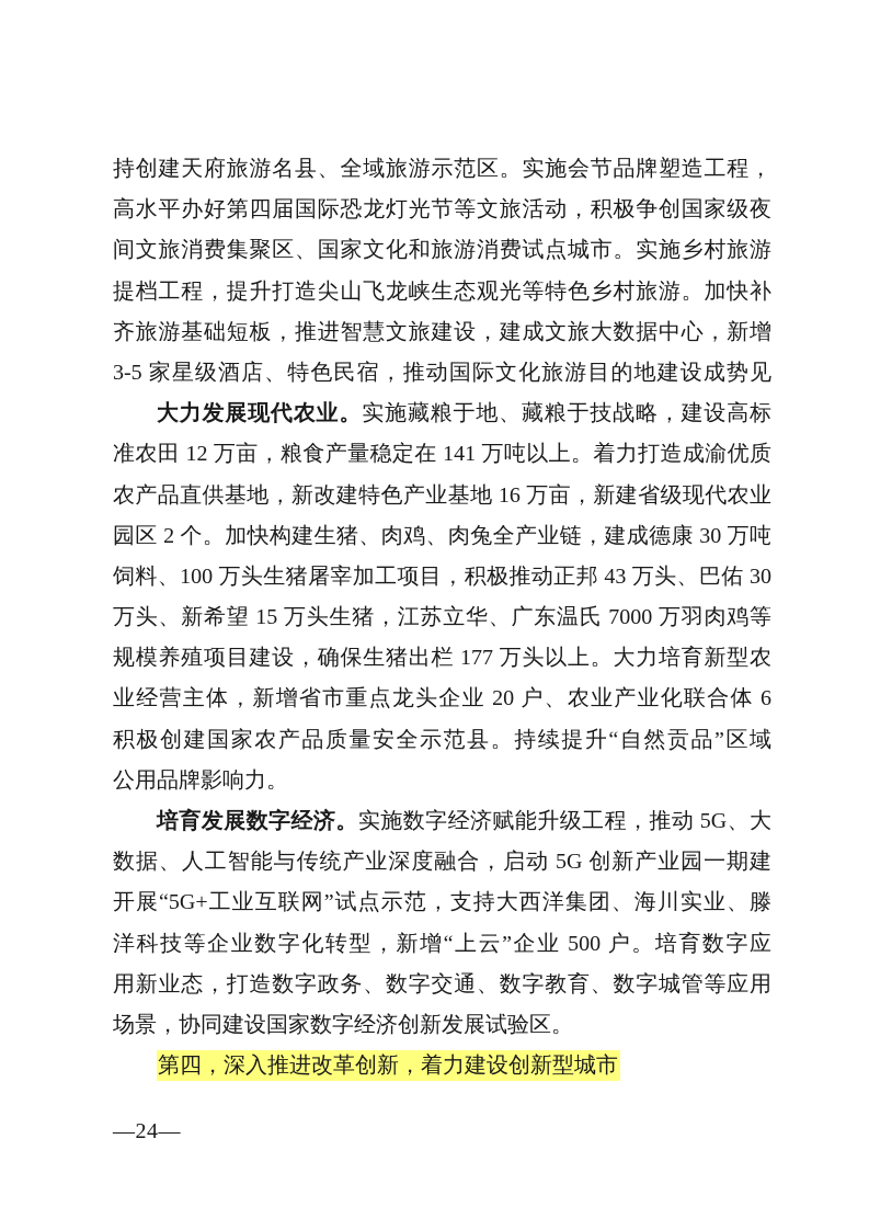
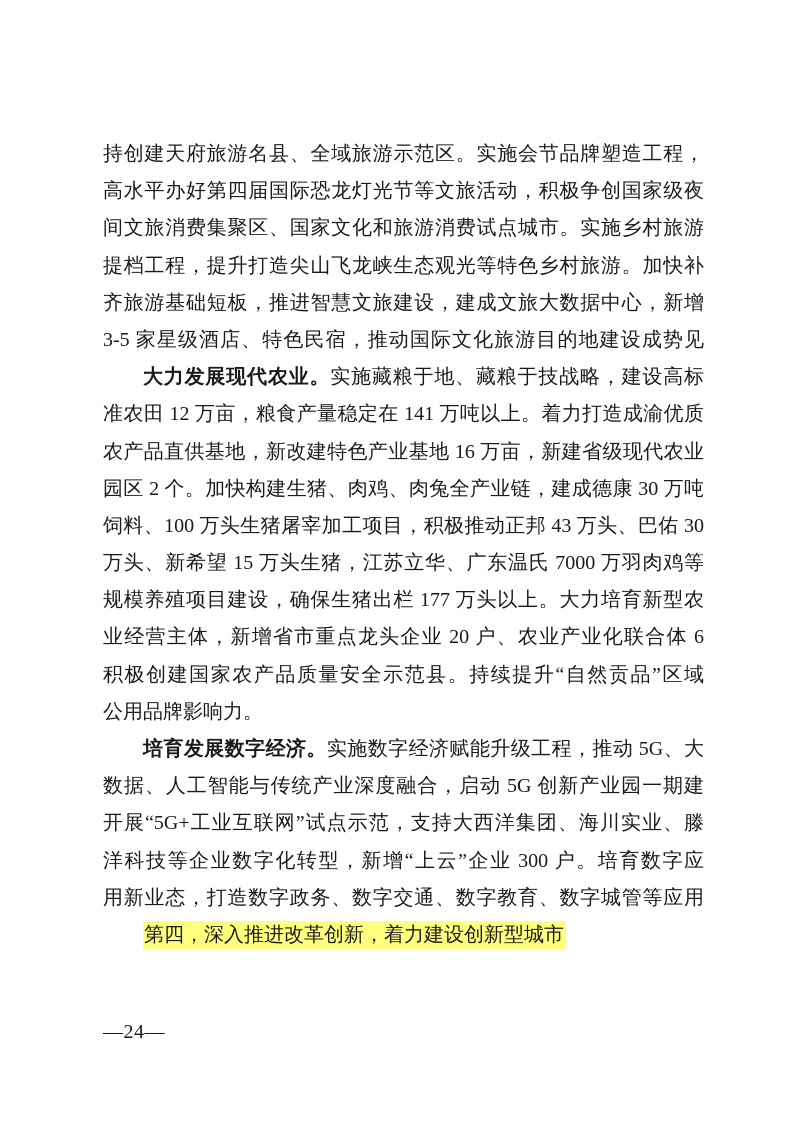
  持创建天府旅游名县、全域旅游示范区。实施会节品牌塑造工程，
  高水平办好第四届国际恐龙灯光节等文旅活动，积极争创国家级夜
  间文旅消费集聚区、国家文化和旅游消费试点城市。实施乡村旅游
  提档工程，提升打造尖山飞龙峡生态观光等特色乡村旅游。加快补
  齐旅游基础短板，推进智慧文旅建设，建成文旅大数据中心，新增
  3-5 家星级酒店、特色民宿，推动国际文化旅游目的地建设成势见
  大力发展现代农业。实施藏粮于地、藏粮于技战略，建设高标
  准农田 12 万亩，粮食产量稳定在 141 万吨以上。着力打造成渝优质
  农产品直供基地，新改建特色产业基地 16 万亩，新建省级现代农业
  园区 2 个。加快构建生猪、肉鸡、肉兔全产业链，建成德康 30 万吨
  饲料、100 万头生猪屠宰加工项目，积极推动正邦 43 万头、巴佑 30
  万头、新希望 15 万头生猪，江苏立华、广东温氏 7000 万羽肉鸡等
  规模养殖项目建设，确保生猪出栏 177 万头以上。大力培育新型农
  业经营主体，新增省市重点龙头企业 20 户、农业产业化联合体 6
  积极创建国家农产品质量安全示范县。持续提升“自然贡品”区域
  公用品牌影响力。
  培育发展数字经济。实施数字经济赋能升级工程，推动 5G、大
  数据、人工智能与传统产业深度融合，启动 5G 创新产业园一期建
  开展“5G+工业互联网”试点示范，支持大西洋集团、海川实业、滕
- 洋科技等企业数字化转型，新增“上云”企业 500 户。培育数字应
+ 洋科技等企业数字化转型，新增“上云”企业 300 户。培育数字应
  用新业态，打造数字政务、数字交通、数字教育、数字城管等应用
- 场景，协同建设国家数字经济创新发展试验区。
  第四，深入推进改革创新，着力建设创新型城市
  —24—
